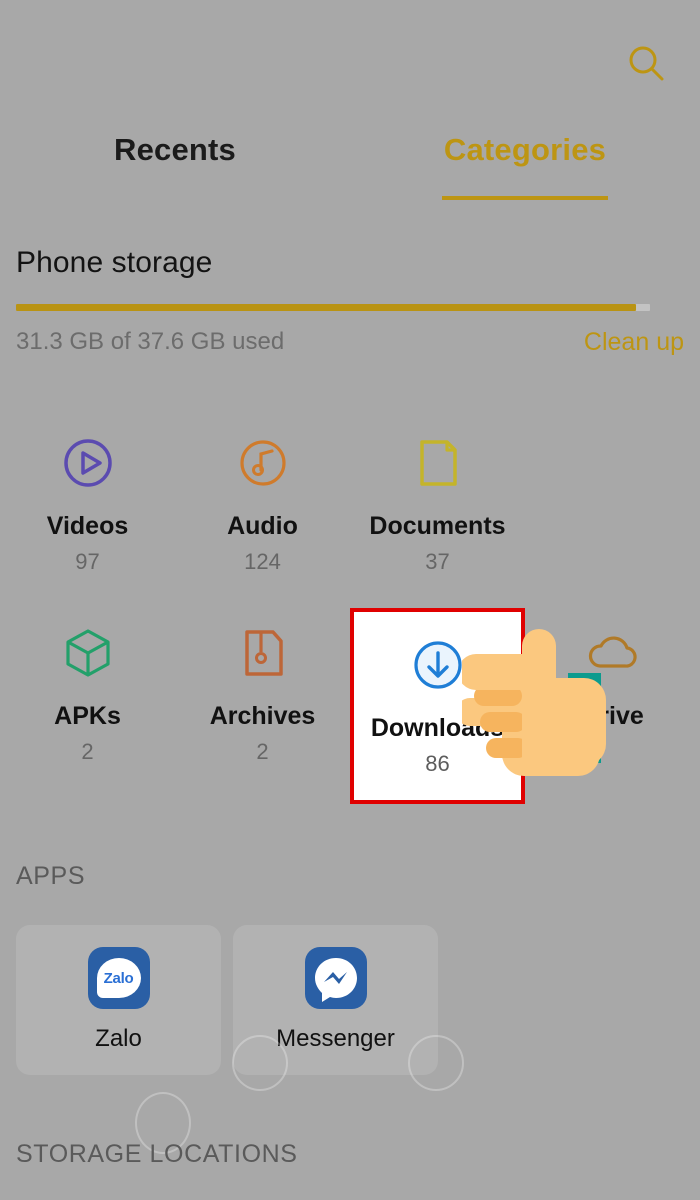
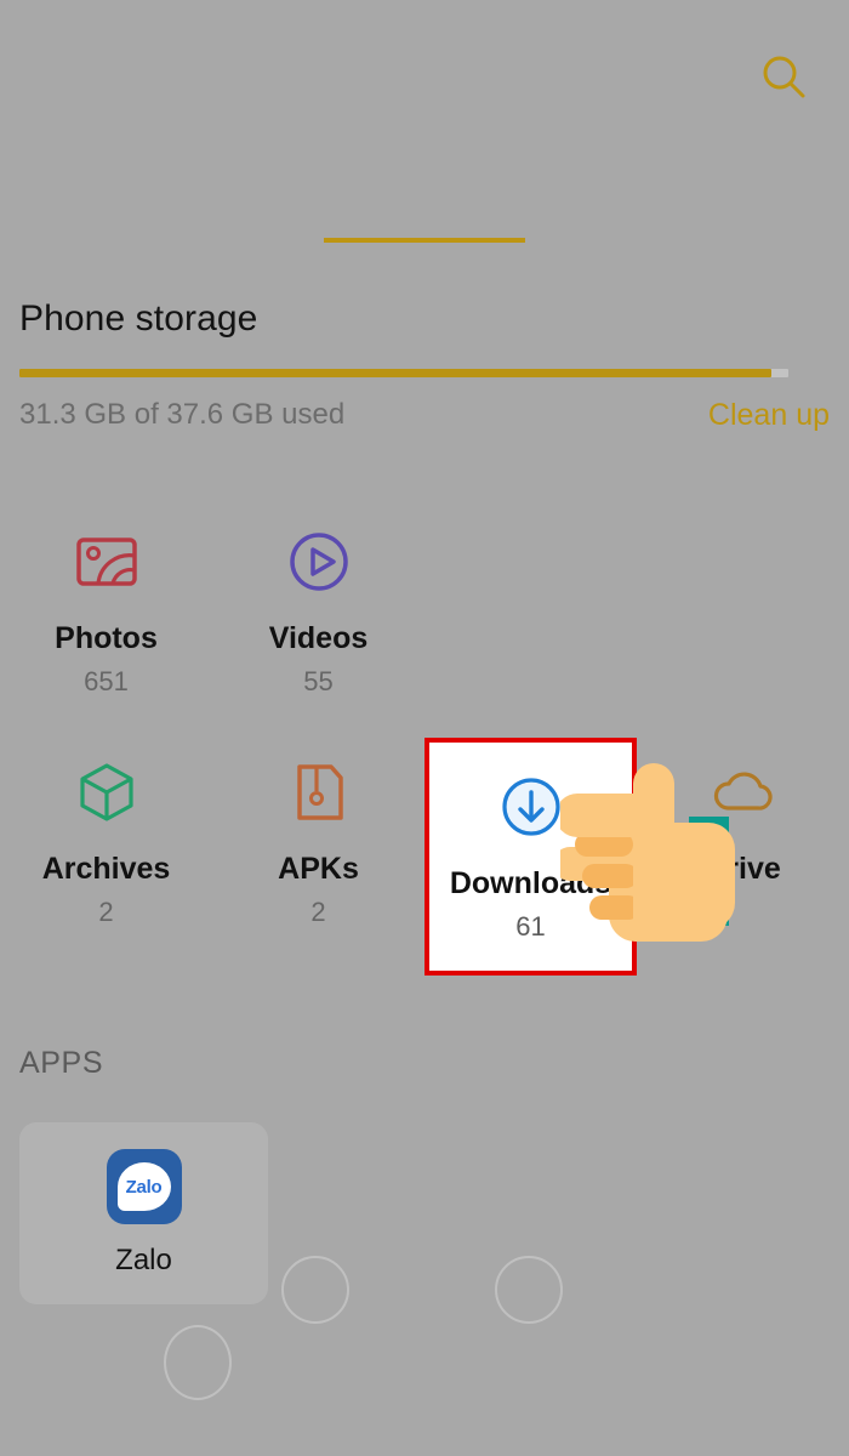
- Recents
- Categories
  Phone storage
  31.3 GB of 37.6 GB used
  Clean up
+ Photos
+ 651
  Videos
- 97
+ 55
- Audio
- 124
- Documents
- 37
- APKs
+ Archives
  2
- Archives
+ APKs
  2
  Downloa
- 86
+ 61
  APPS
  Zalo
  Zalo
- Messenger
- STORAGE LOCATIONS
